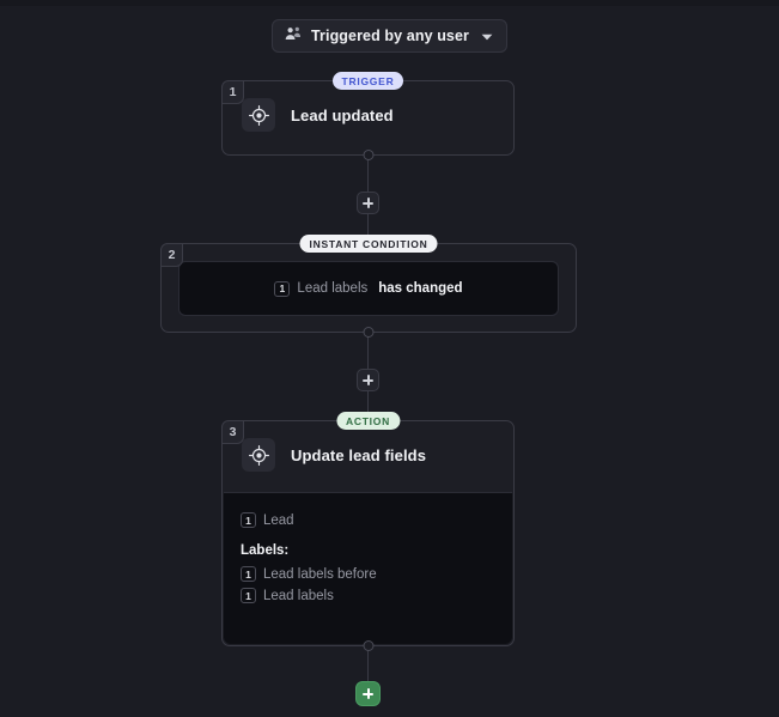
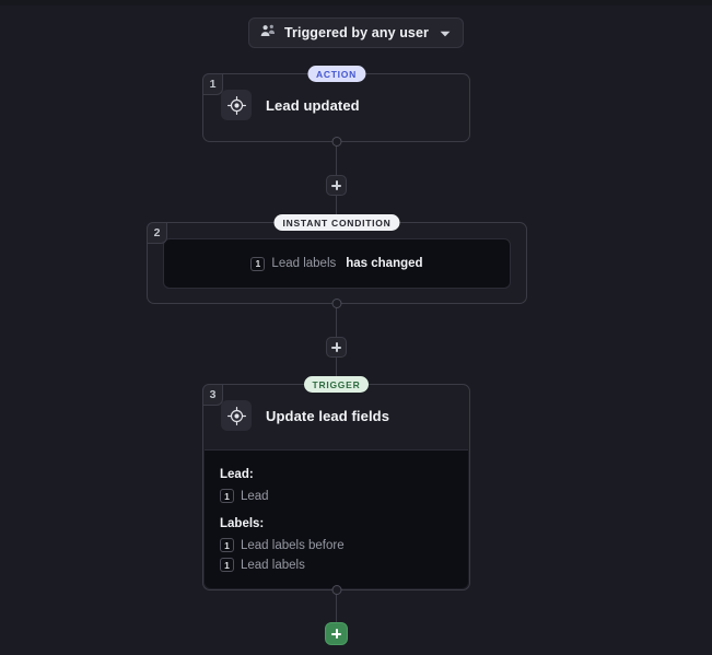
  Triggered by any user
  1
- TRIGGER
+ ACTION
  Lead updated
  2
  INSTANT CONDITION
  1
  Lead labels
  has changed
  3
- ACTION
+ TRIGGER
  Update lead fields
+ Lead:
  1
  Lead
  Labels:
  1
  Lead labels before
  1
  Lead labels
